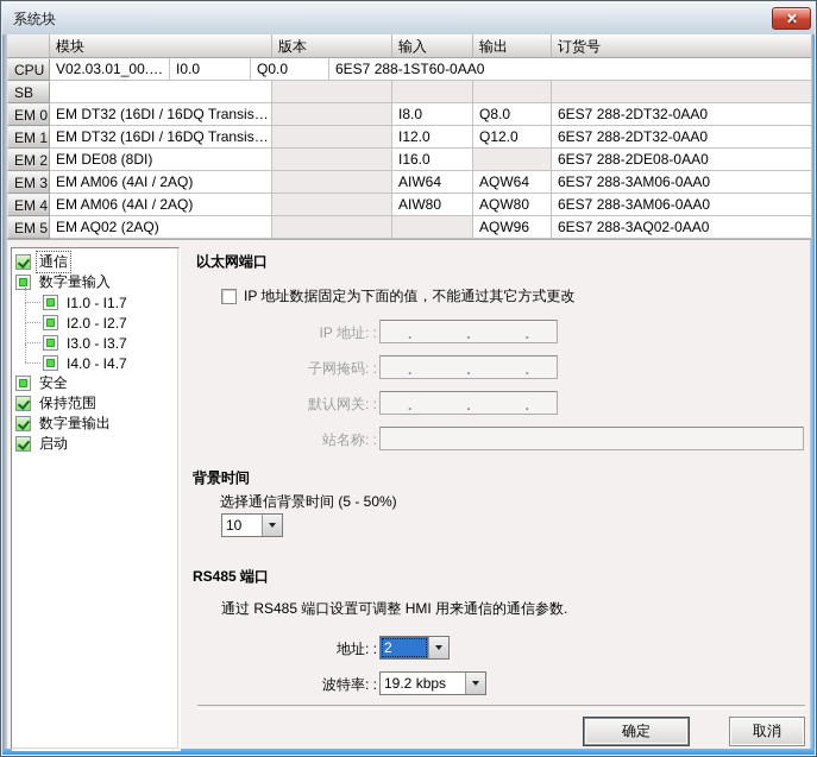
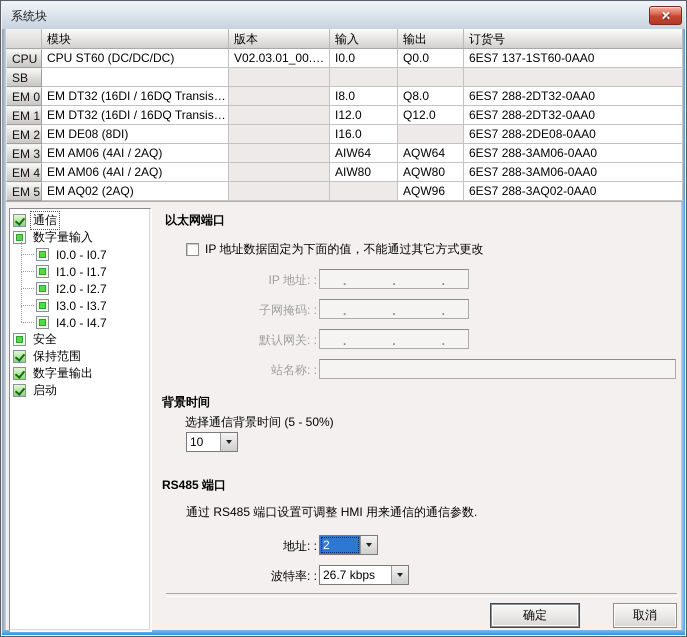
  系统块
  模块
  版本
  输入
  输出
  订货号
  CPU
+ CPU ST60 (DC/DC/DC)
  V02.03.01_00.00.
  I0.0
  Q0.0
- 6ES7 288-1ST60-0AA0
+ 6ES7 137-1ST60-0AA0
  SB
  EM 0
  EM DT32 (16DI / 16DQ Transistor
  I8.0
  Q8.0
  6ES7 288-2DT32-0AA0
  EM 1
  EM DT32 (16DI / 16DQ Transistor
  I12.0
  Q12.0
  6ES7 288-2DT32-0AA0
  EM 2
  EM DE08 (8DI)
  I16.0
  6ES7 288-2DE08-0AA0
  EM 3
  EM AM06 (4AI / 2AQ)
  AIW64
  AQW64
  6ES7 288-3AM06-0AA0
  EM 4
  EM AM06 (4AI / 2AQ)
  AIW80
  AQW80
  6ES7 288-3AM06-0AA0
  EM 5
  EM AQ02 (2AQ)
  AQW96
  6ES7 288-3AQ02-0AA0
  通信
  数字量输入
+ I0.0 - I0.7
  I1.0 - I1.7
  I2.0 - I2.7
  I3.0 - I3.7
  I4.0 - I4.7
  安全
  保持范围
  数字量输出
  启动
  以太网端口
  IP 地址数据固定为下面的值，不能通过其它方式更改
  IP 地址: :
  .
  .
  .
  子网掩码: :
  .
  .
  .
  默认网关: :
  .
  .
  .
  站名称: :
  背景时间
  选择通信背景时间 (5 - 50%)
  10
  RS485 端口
  通过 RS485 端口设置可调整 HMI 用来通信的通信参数.
  地址: :
  2
  波特率: :
- 19.2 kbps
+ 26.7 kbps
  确定
  取消
